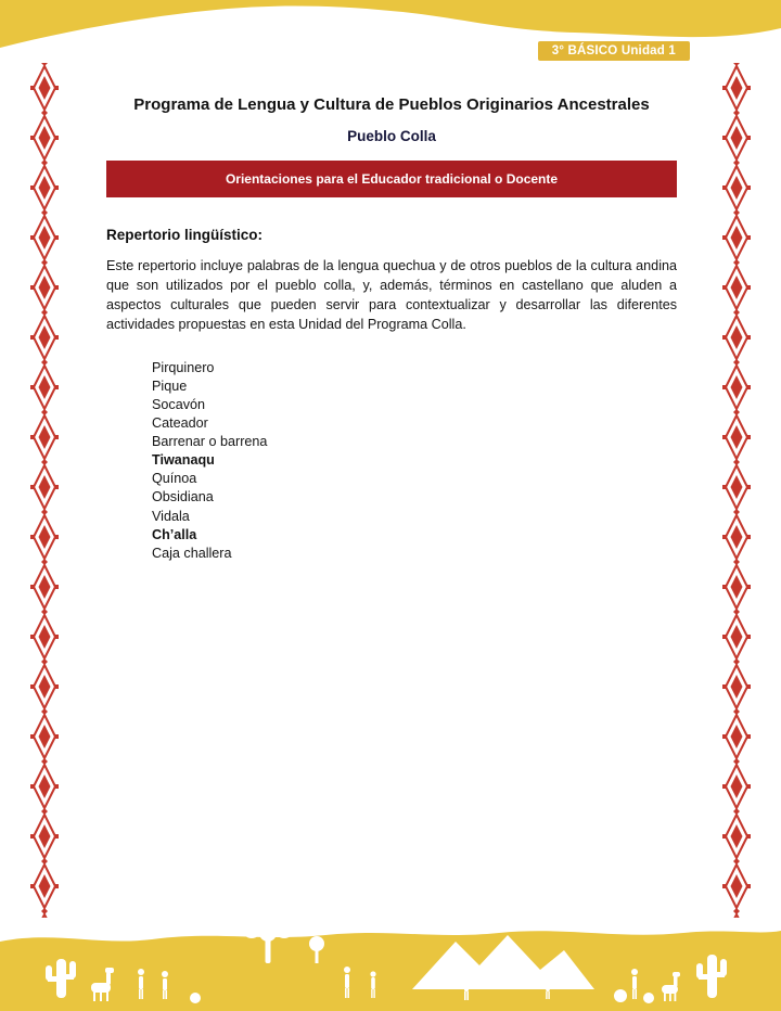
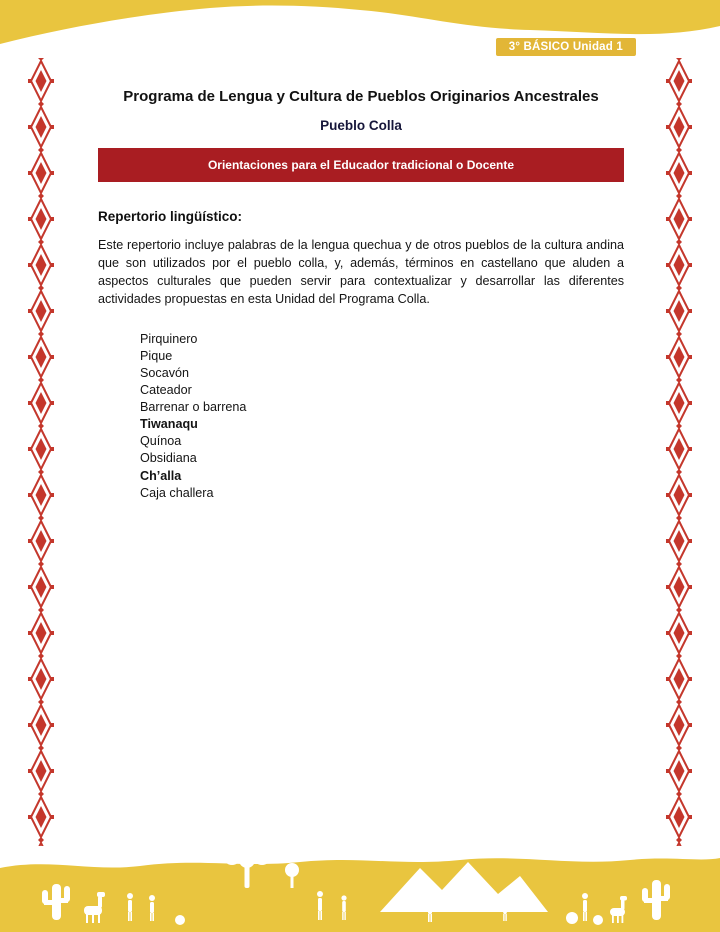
  3° BÁSICO Unidad 1
  Programa de Lengua y Cultura de Pueblos Originarios Ancestrales
  Pueblo Colla
  Orientaciones para el Educador tradicional o Docente
  Repertorio lingüístico:
  Este repertorio incluye palabras de la lengua quechua y de otros pueblos de la cultura andina que son utilizados por el pueblo colla, y, además, términos en castellano que aluden a aspectos culturales que pueden servir para contextualizar y desarrollar las diferentes actividades propuestas en esta Unidad del Programa Colla.
  Pirquinero
  Pique
  Socavón
  Cateador
  Barrenar o barrena
  Tiwanaqu
  Quínoa
  Obsidiana
- Vidala
  Ch’alla
  Caja challera
